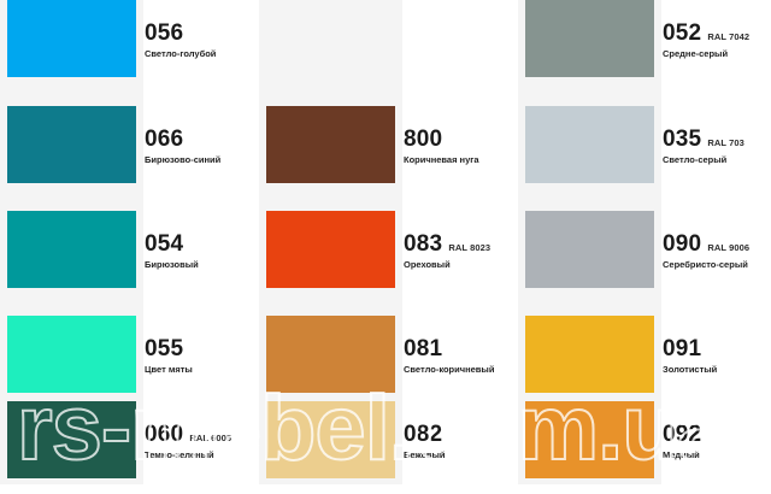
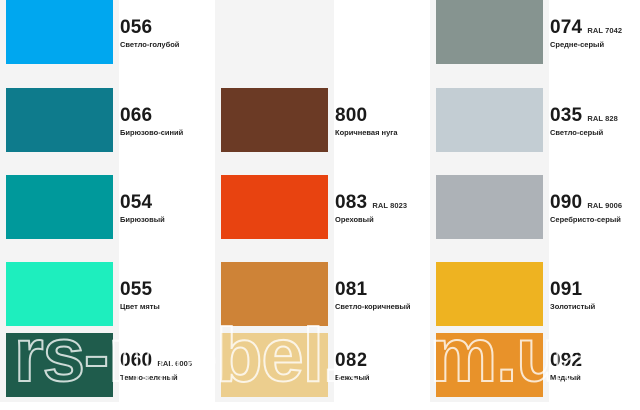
  056
  Светло-голубой
  066
  Бирюзово-синий
  054
  Бирюзовый
  055
  Цвет мяты
  060
  RAL 6005
  Темно-зеленый
  800
  Коричневая нуга
  083
  RAL 8023
  Ореховый
  081
  Светло-коричневый
  082
  Бежевый
- 052
+ 074
  RAL 7042
  Средне-серый
  035
- RAL 703
+ RAL 828
  Светло-серый
  090
  RAL 9006
  Серебристо-серый
  091
  Золотистый
  092
  Медный
  rs-mebel.com.ua
